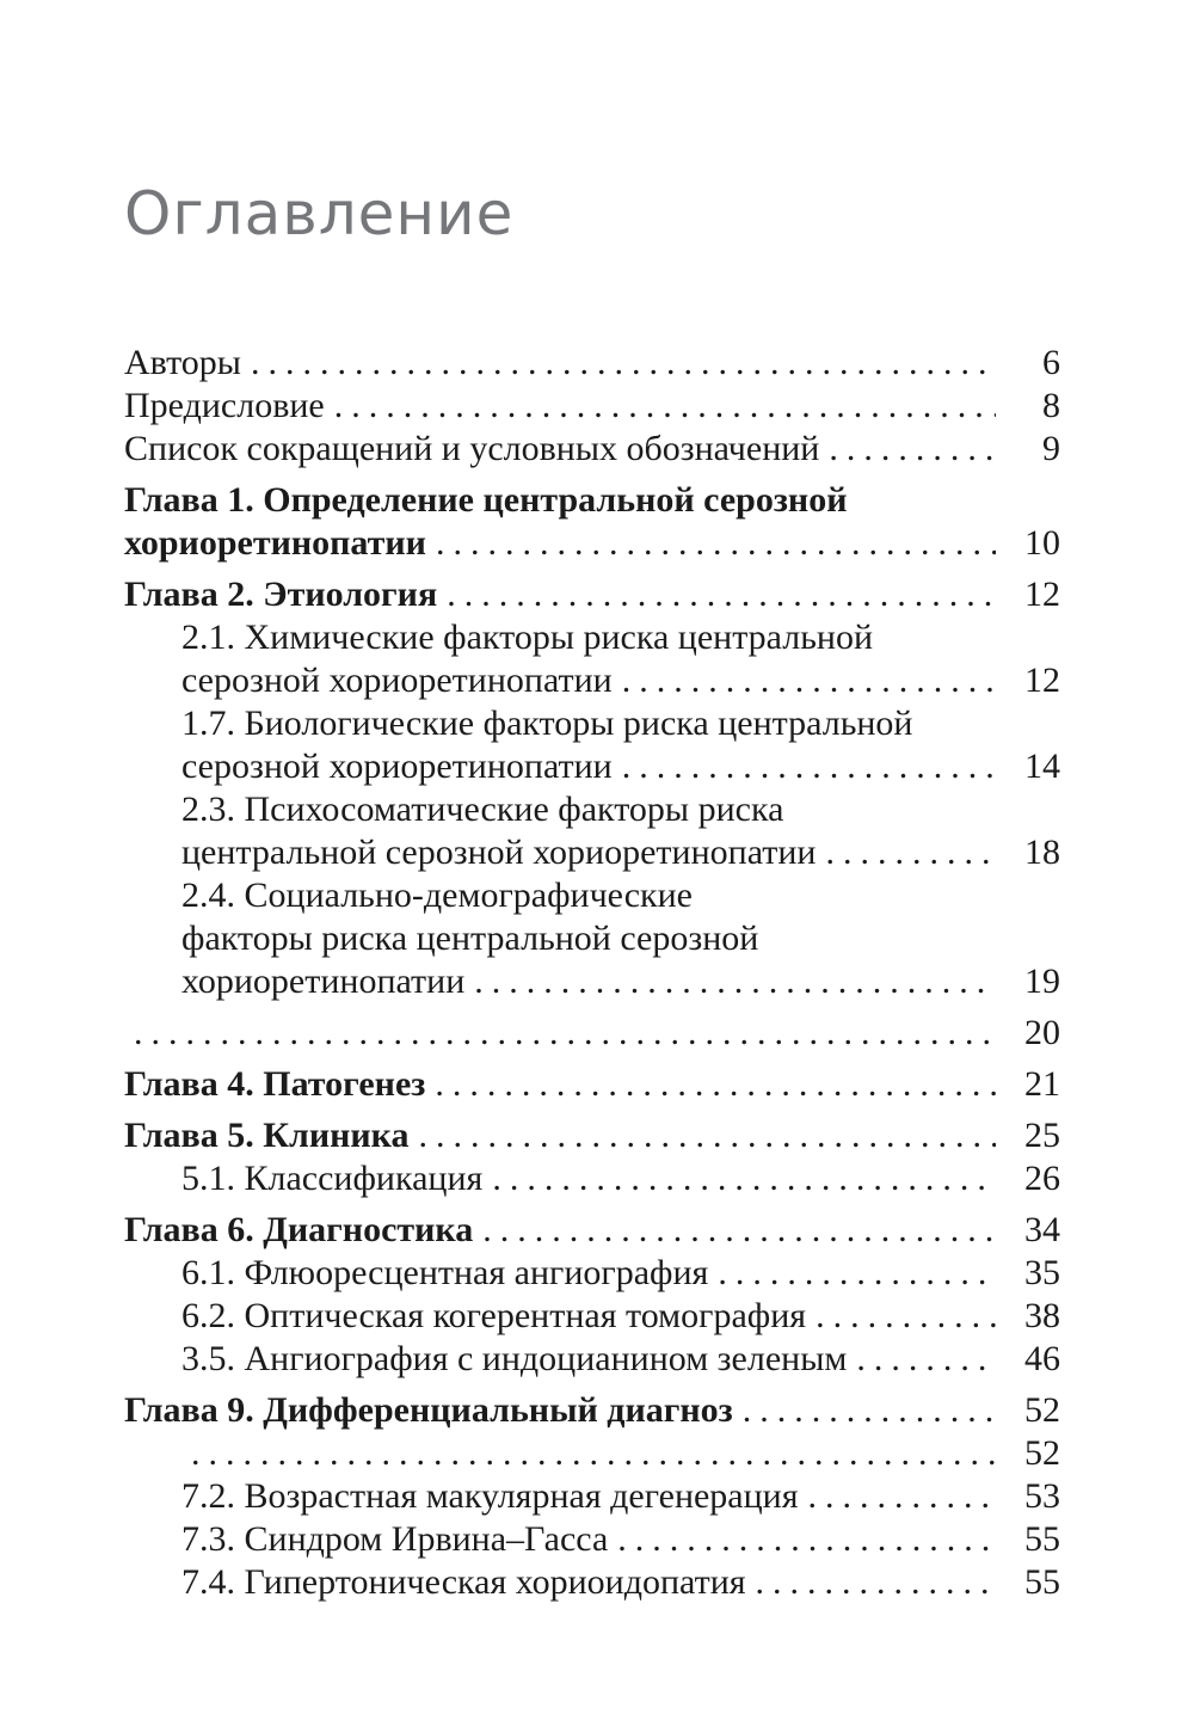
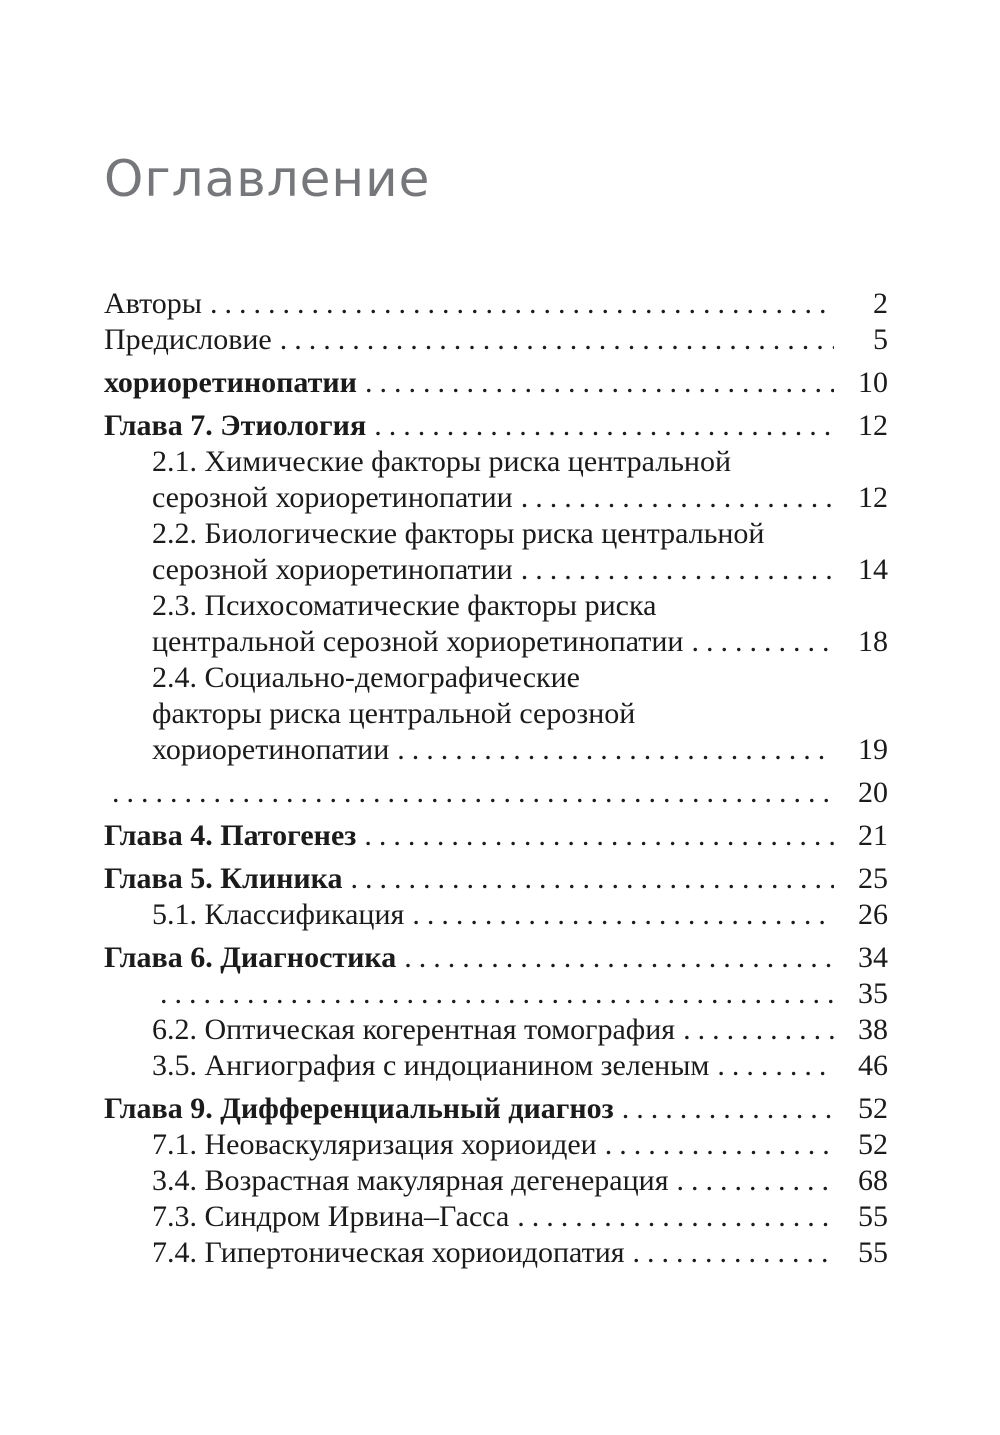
  Оглавление
  Авторы
- 6
+ 2
  Предисловие
- 8
+ 5
- Список сокращений и условных обозначений
- 9
- Глава 1. Определение центральной серозной
  хориоретинопатии
  10
- Глава 2. Этиология
+ Глава 7. Этиология
  12
  2.1. Химические факторы риска центральной
  серозной хориоретинопатии
  12
- 1.7. Биологические факторы риска центральной
+ 2.2. Биологические факторы риска центральной
  серозной хориоретинопатии
  14
  2.3. Психосоматические факторы риска
  центральной серозной хориоретинопатии
  18
  2.4. Социально-демографические
  факторы риска центральной серозной
  хориоретинопатии
  19
  20
  Глава 4. Патогенез
  21
  Глава 5. Клиника
  25
  5.1. Классификация
  26
  Глава 6. Диагностика
  34
- 6.1. Флюоресцентная ангиография
  35
  6.2. Оптическая когерентная томография
  38
  3.5. Ангиография с индоцианином зеленым
  46
  Глава 9. Дифференциальный диагноз
  52
+ 7.1. Неоваскуляризация хориоидеи
  52
- 7.2. Возрастная макулярная дегенерация
+ 3.4. Возрастная макулярная дегенерация
- 53
+ 68
  7.3. Синдром Ирвина–Гасса
  55
  7.4. Гипертоническая хориоидопатия
  55
